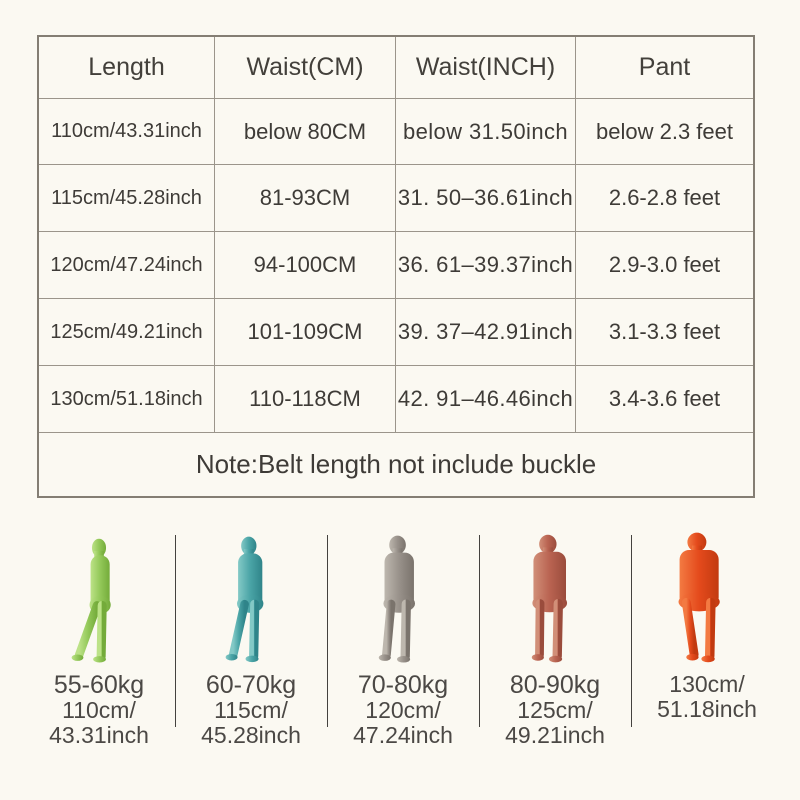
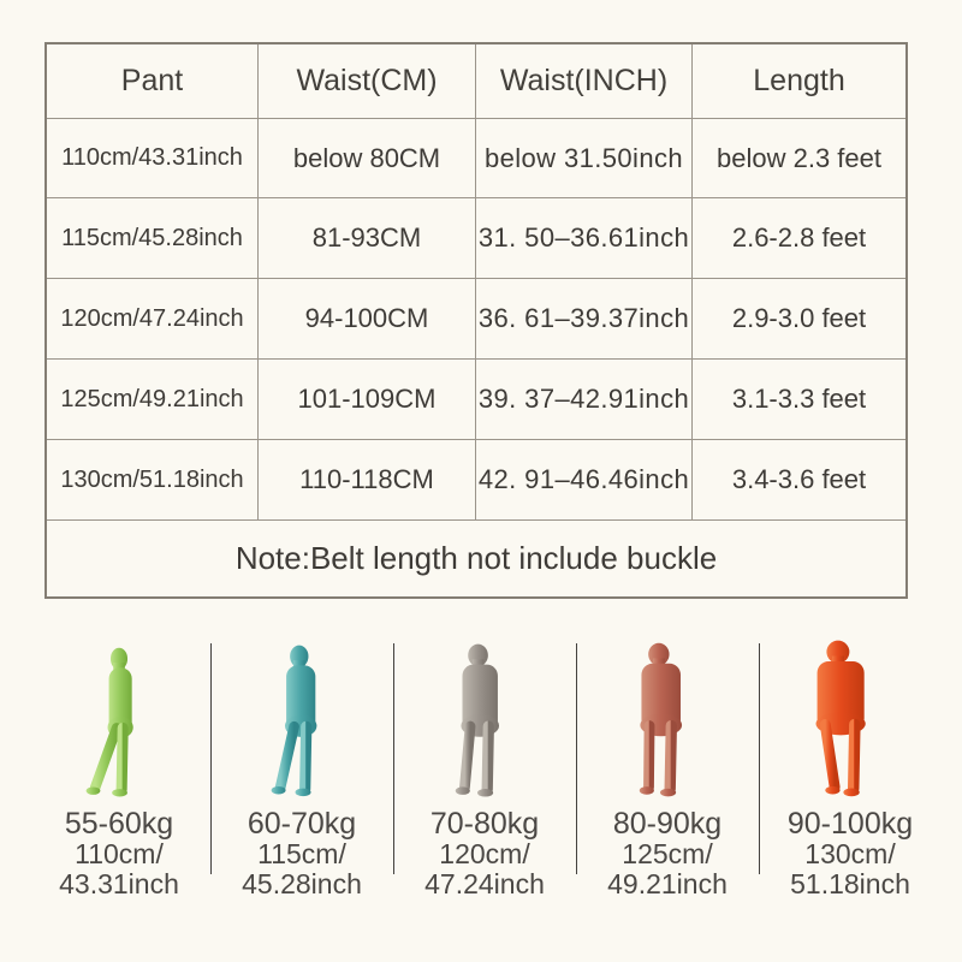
- Length
+ Pant
  Waist(CM)
  Waist(INCH)
- Pant
+ Length
  110cm/43.31inch
  below 80CM
  below 31.50inch
  below 2.3 feet
  115cm/45.28inch
  81-93CM
  31. 50–36.61inch
  2.6-2.8 feet
  120cm/47.24inch
  94-100CM
  36. 61–39.37inch
  2.9-3.0 feet
  125cm/49.21inch
  101-109CM
  39. 37–42.91inch
  3.1-3.3 feet
  130cm/51.18inch
  110-118CM
  42. 91–46.46inch
  3.4-3.6 feet
  Note:Belt length not include buckle
  55-60kg
  110cm/
  43.31inch
  60-70kg
  115cm/
  45.28inch
  70-80kg
  120cm/
  47.24inch
  80-90kg
  125cm/
  49.21inch
+ 90-100kg
  130cm/
  51.18inch
